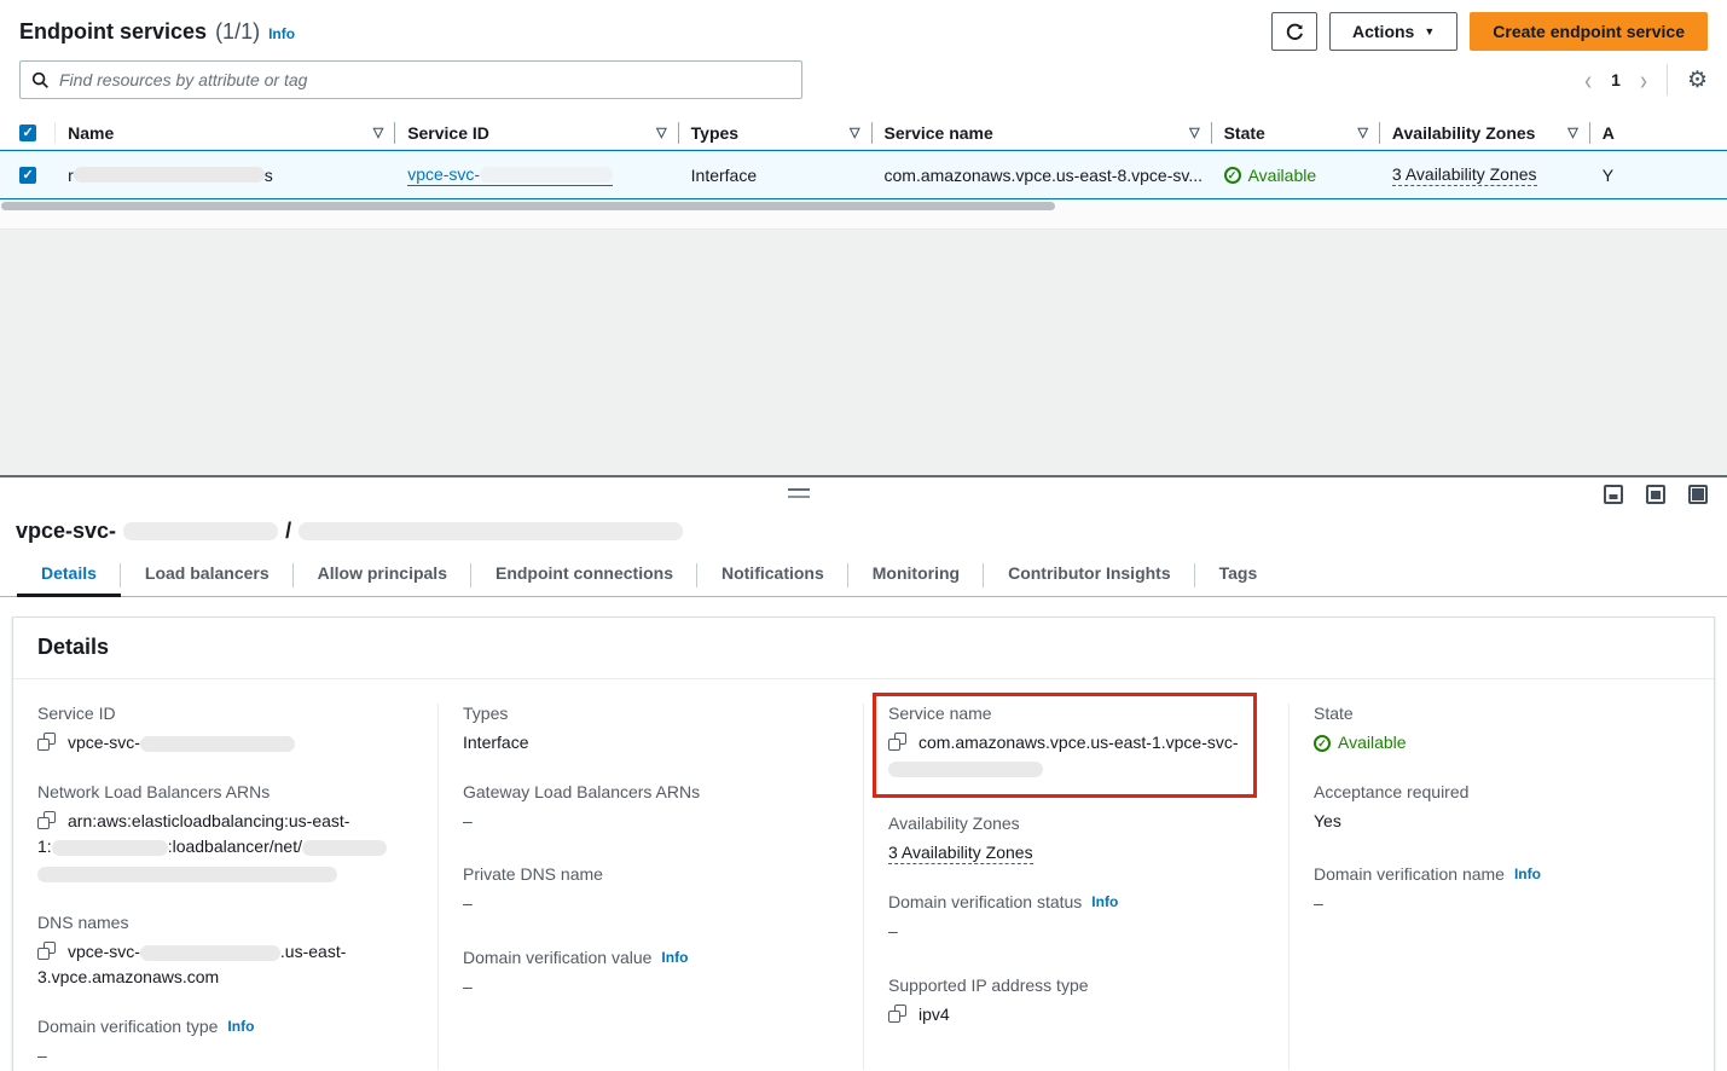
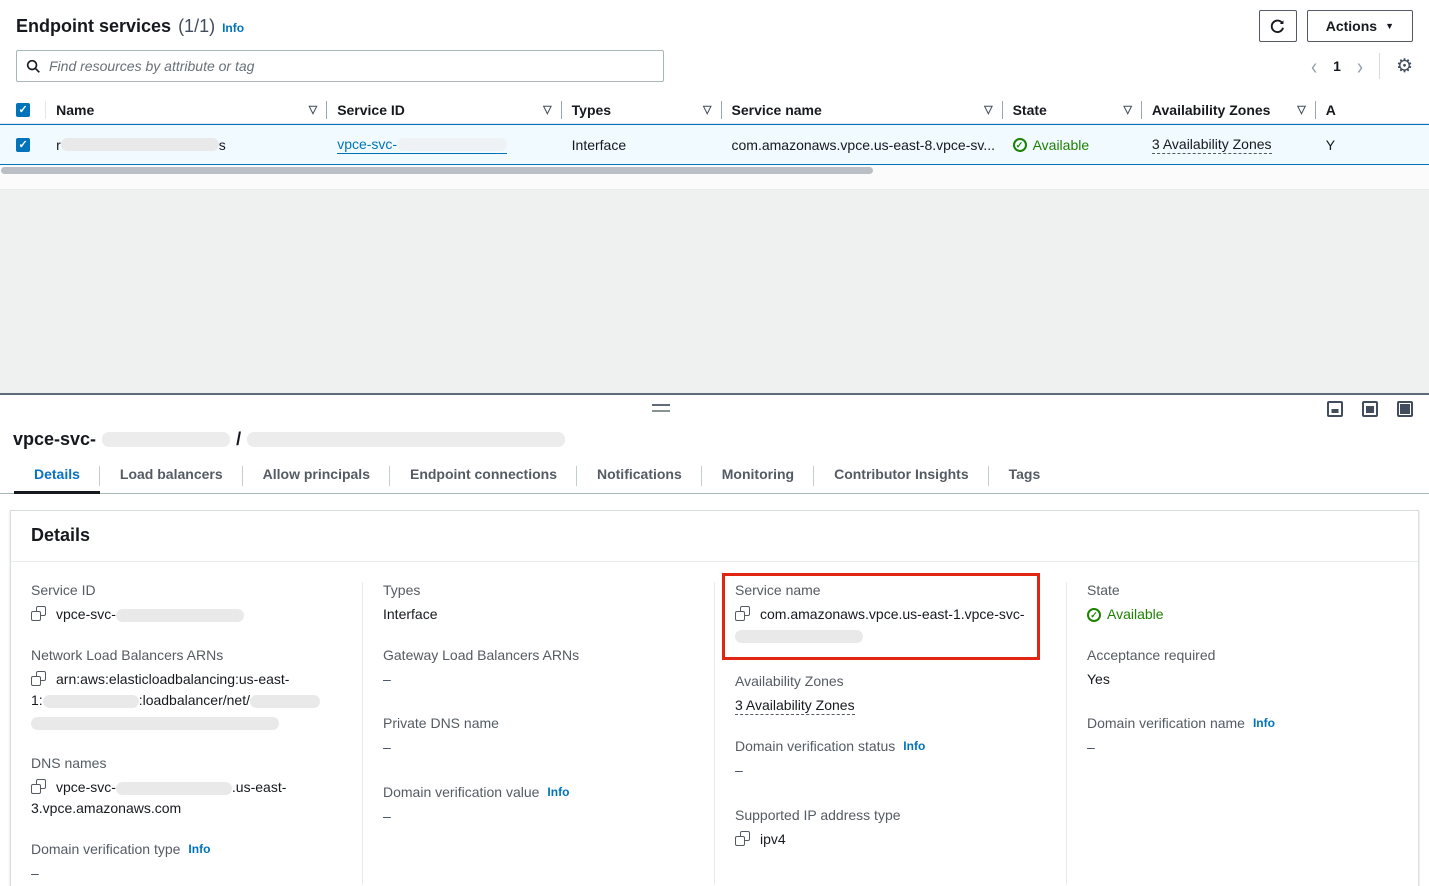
  Endpoint services
  (1/1)
  Info
  Actions
  ▼
- Create endpoint service
  Find resources by attribute or tag
  ‹
  1
  ›
  ⚙
  ✓
  Name
  ▽
  Service ID
  ▽
  Types
  ▽
  Service name
  ▽
  State
  ▽
  Availability Zones
  ▽
  A
  ✓
  r
  s
  vpce-svc-
  Interface
  com.amazonaws.vpce.us-east-8.vpce-sv...
  ✓
  Available
  3 Availability Zones
  Y
  vpce-svc-
  /
  Details
  Load balancers
  Allow principals
  Endpoint connections
  Notifications
  Monitoring
  Contributor Insights
  Tags
  Details
  Service ID
  vpce-svc-
  Network Load Balancers ARNs
  arn:aws:elasticloadbalancing:us-east-
  1: :loadbalancer/net/
  DNS names
  vpce-svc- .us-east-
  3.vpce.amazonaws.com
  Domain verification type
  Info
  –
  Types
  Interface
  Gateway Load Balancers ARNs
  –
  Private DNS name
  –
  Domain verification value
  Info
  –
  Service name
  com.amazonaws.vpce.us-east-1.vpce-svc-
  Availability Zones
  3 Availability Zones
  Domain verification status
  Info
  –
  Supported IP address type
  ipv4
  State
  ✓
  Available
  Acceptance required
  Yes
  Domain verification name
  Info
  –
